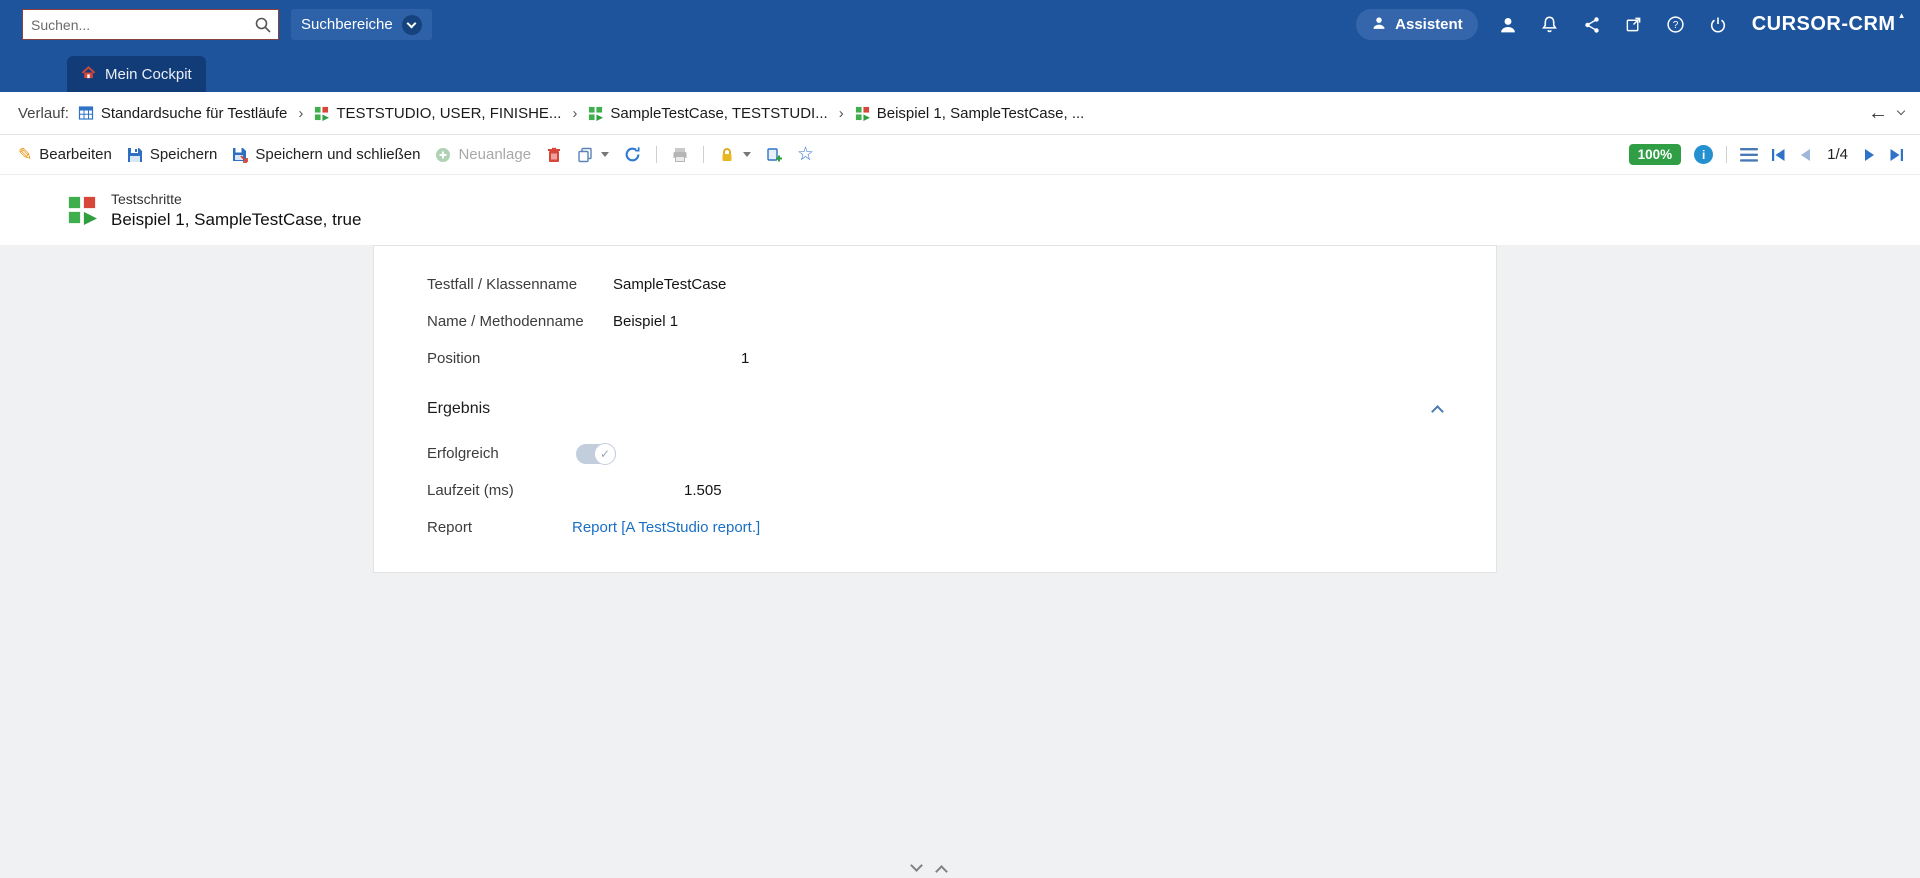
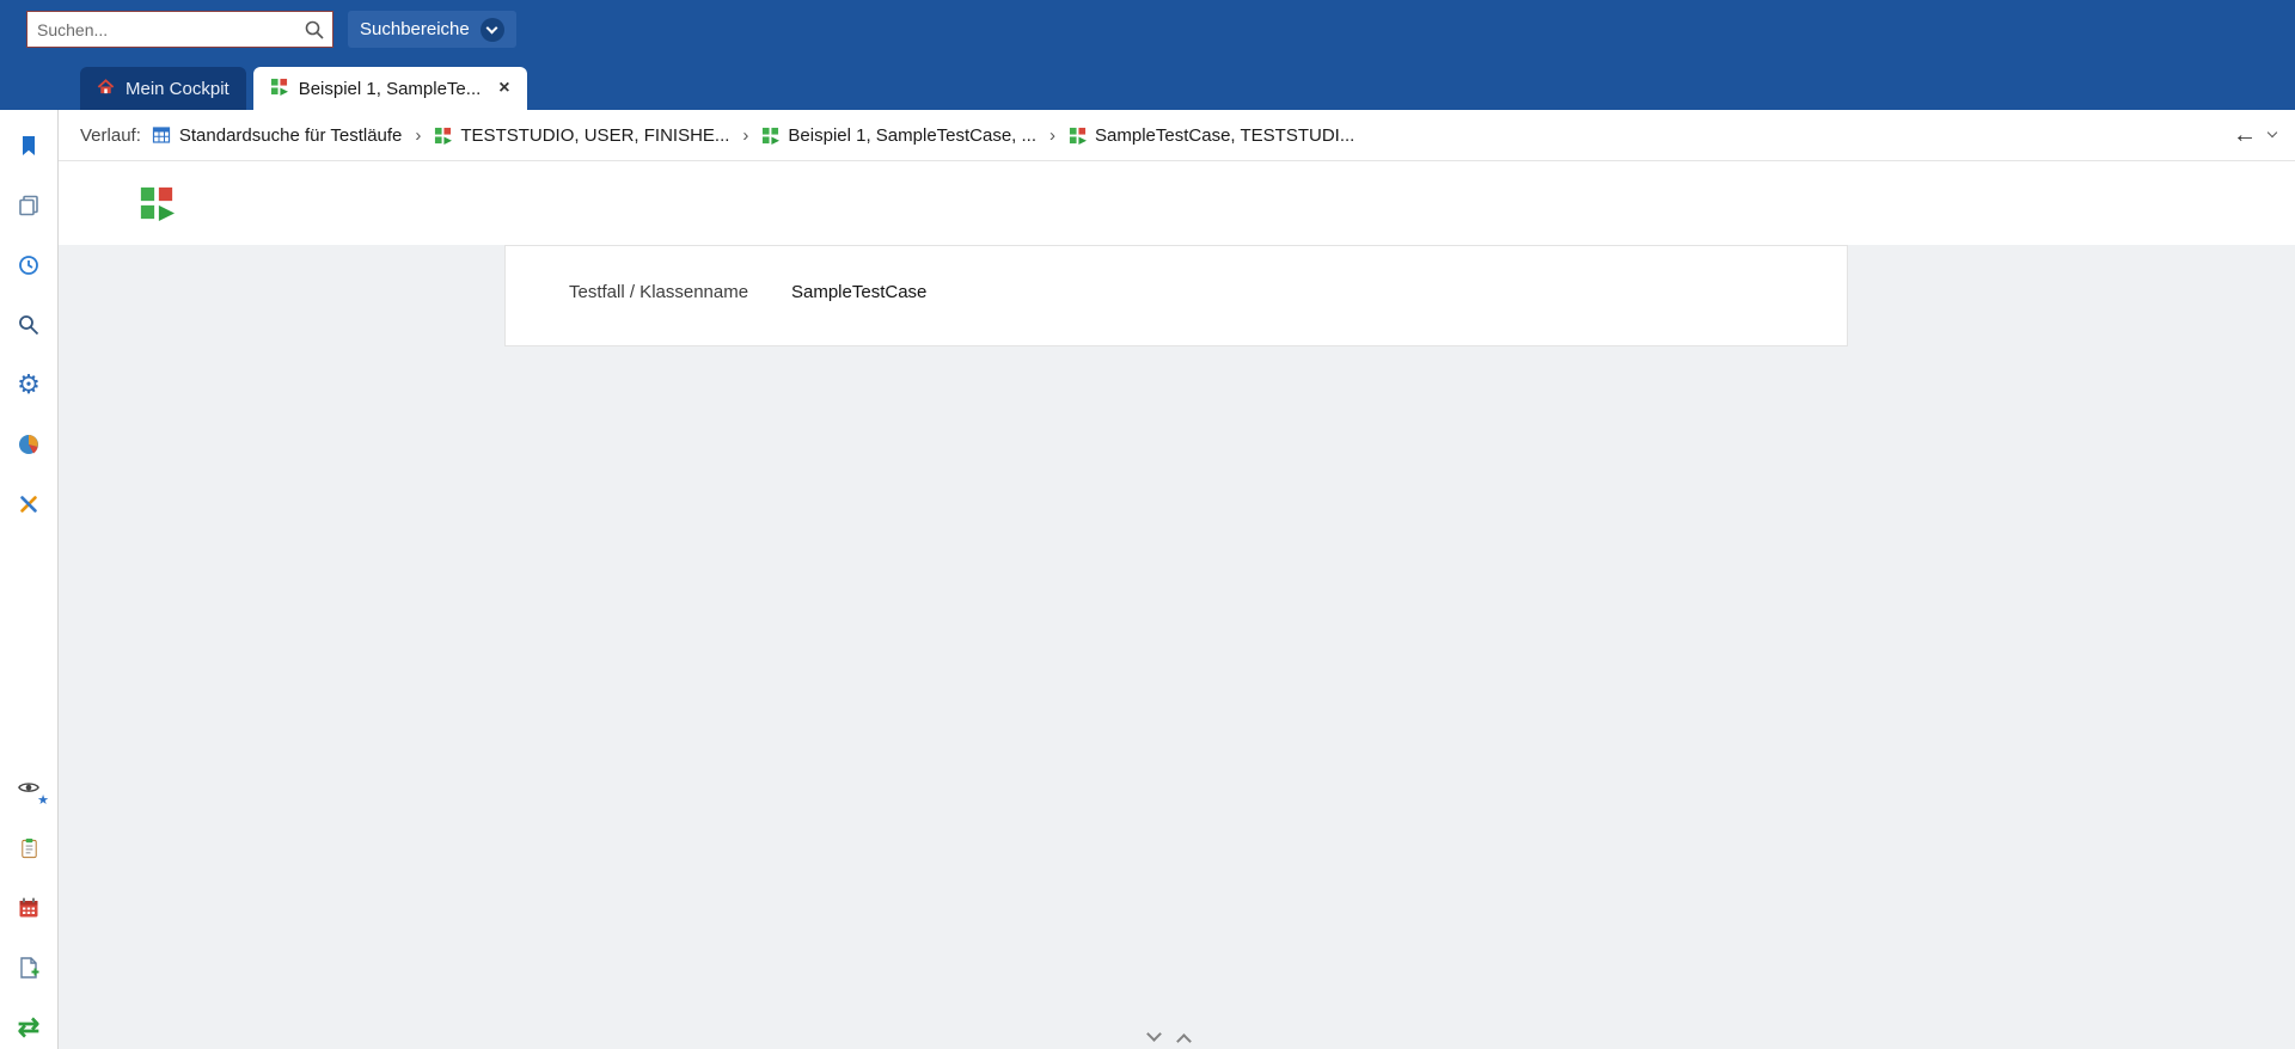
  Suchen...
  Suchbereiche
- Assistent
- ?
- CURSOR-CRM
- ▲
  Mein Cockpit
+ Beispiel 1, SampleTe...
+ ×
+ ⚙
+ ★
+ ⇄
  Verlauf:
  Standardsuche für Testläufe
  ›
  TESTSTUDIO, USER, FINISHE...
  ›
- SampleTestCase, TESTSTUDI...
+ Beispiel 1, SampleTestCase, ...
  ›
- Beispiel 1, SampleTestCase, ...
+ SampleTestCase, TESTSTUDI...
  ←
- ✎
- Bearbeiten
- Speichern
- Speichern und schließen
- Neuanlage
- ☆
- 100%
- i
- 1/4
- Testschritte
- Beispiel 1, SampleTestCase, true
  Testfall / Klassenname
  SampleTestCase
- Name / Methodenname
- Beispiel 1
- Position
- 1
- Ergebnis
- Erfolgreich
- ✓
- Laufzeit (ms)
- 1.505
- Report
- Report [A TestStudio report.]
